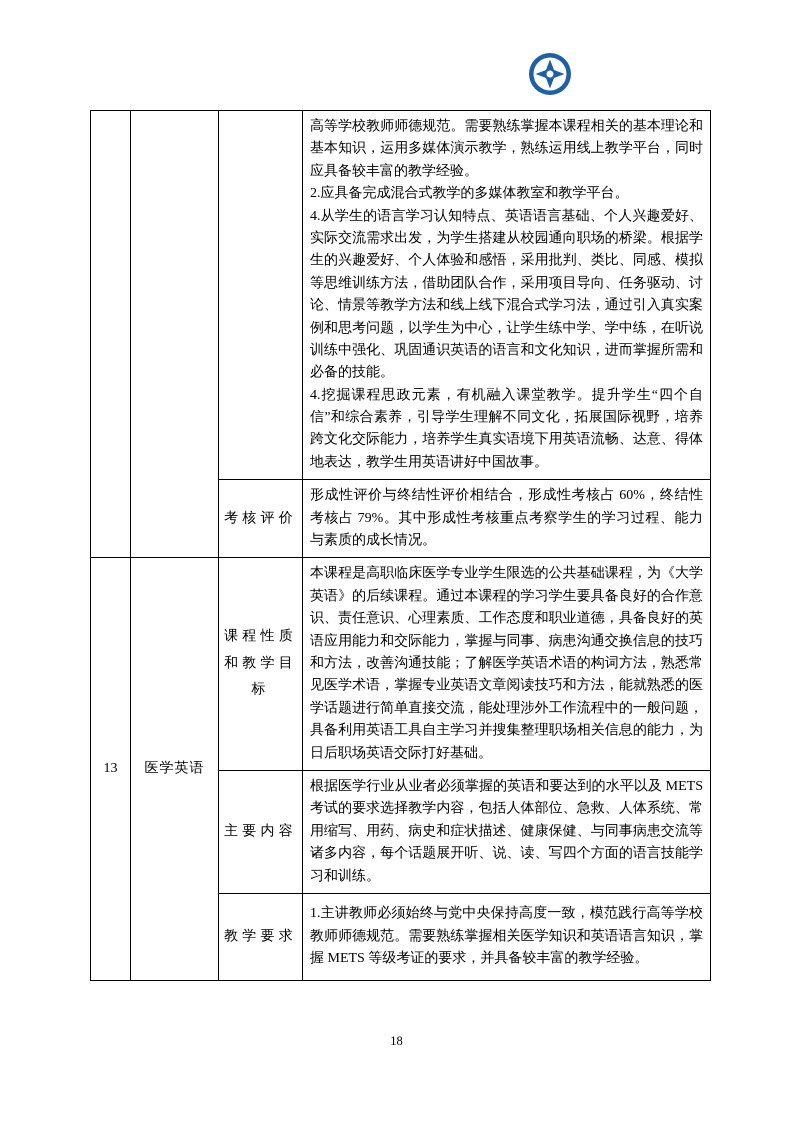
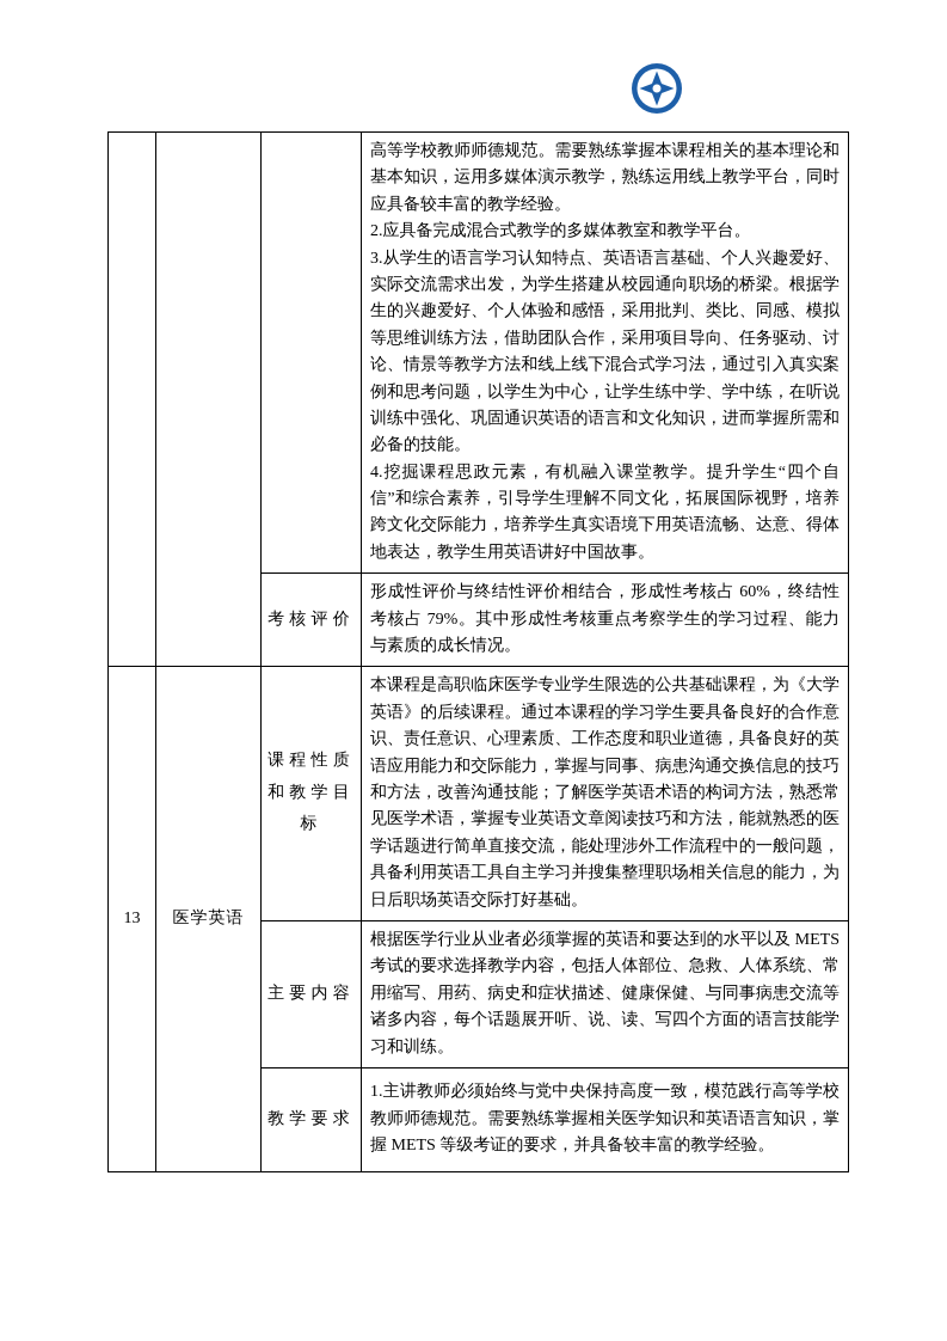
- 			高等学校教师师德规范。需要熟练掌握本课程相关的基本理论和基本知识，运用多媒体演示教学，熟练运用线上教学平台，同时应具备较丰富的教学经验。 2.应具备完成混合式教学的多媒体教室和教学平台。 4.从学生的语言学习认知特点、英语语言基础、个人兴趣爱好、实际交流需求出发，为学生搭建从校园通向职场的桥梁。根据学生的兴趣爱好、个人体验和感悟，采用批判、类比、同感、模拟等思维训练方法，借助团队合作，采用项目导向、任务驱动、讨论、情景等教学方法和线上线下混合式学习法，通过引入真实案例和思考问题，以学生为中心，让学生练中学、学中练，在听说训练中强化、巩固通识英语的语言和文化知识，进而掌握所需和必备的技能。 4.挖掘课程思政元素，有机融入课堂教学。提升学生“四个自信”和综合素养，引导学生理解不同文化，拓展国际视野，培养跨文化交际能力，培养学生真实语境下用英语流畅、达意、得体地表达，教学生用英语讲好中国故事。
+ 			高等学校教师师德规范。需要熟练掌握本课程相关的基本理论和基本知识，运用多媒体演示教学，熟练运用线上教学平台，同时应具备较丰富的教学经验。 2.应具备完成混合式教学的多媒体教室和教学平台。 3.从学生的语言学习认知特点、英语语言基础、个人兴趣爱好、实际交流需求出发，为学生搭建从校园通向职场的桥梁。根据学生的兴趣爱好、个人体验和感悟，采用批判、类比、同感、模拟等思维训练方法，借助团队合作，采用项目导向、任务驱动、讨论、情景等教学方法和线上线下混合式学习法，通过引入真实案例和思考问题，以学生为中心，让学生练中学、学中练，在听说训练中强化、巩固通识英语的语言和文化知识，进而掌握所需和必备的技能。 4.挖掘课程思政元素，有机融入课堂教学。提升学生“四个自信”和综合素养，引导学生理解不同文化，拓展国际视野，培养跨文化交际能力，培养学生真实语境下用英语流畅、达意、得体地表达，教学生用英语讲好中国故事。
  考核评价	形成性评价与终结性评价相结合，形成性考核占 60%，终结性考核占 79%。其中形成性考核重点考察学生的学习过程、能力与素质的成长情况。
  13	医学英语	课程性质和教学目标	本课程是高职临床医学专业学生限选的公共基础课程，为《大学英语》的后续课程。通过本课程的学习学生要具备良好的合作意识、责任意识、心理素质、工作态度和职业道德，具备良好的英语应用能力和交际能力，掌握与同事、病患沟通交换信息的技巧和方法，改善沟通技能；了解医学英语术语的构词方法，熟悉常见医学术语，掌握专业英语文章阅读技巧和方法，能就熟悉的医学话题进行简单直接交流，能处理涉外工作流程中的一般问题，具备利用英语工具自主学习并搜集整理职场相关信息的能力，为日后职场英语交际打好基础。
  主要内容	根据医学行业从业者必须掌握的英语和要达到的水平以及 METS 考试的要求选择教学内容，包括人体部位、急救、人体系统、常用缩写、用药、病史和症状描述、健康保健、与同事病患交流等诸多内容，每个话题展开听、说、读、写四个方面的语言技能学习和训练。
  教学要求	1.主讲教师必须始终与党中央保持高度一致，模范践行高等学校教师师德规范。需要熟练掌握相关医学知识和英语语言知识，掌握 METS 等级考证的要求，并具备较丰富的教学经验。
- 18
